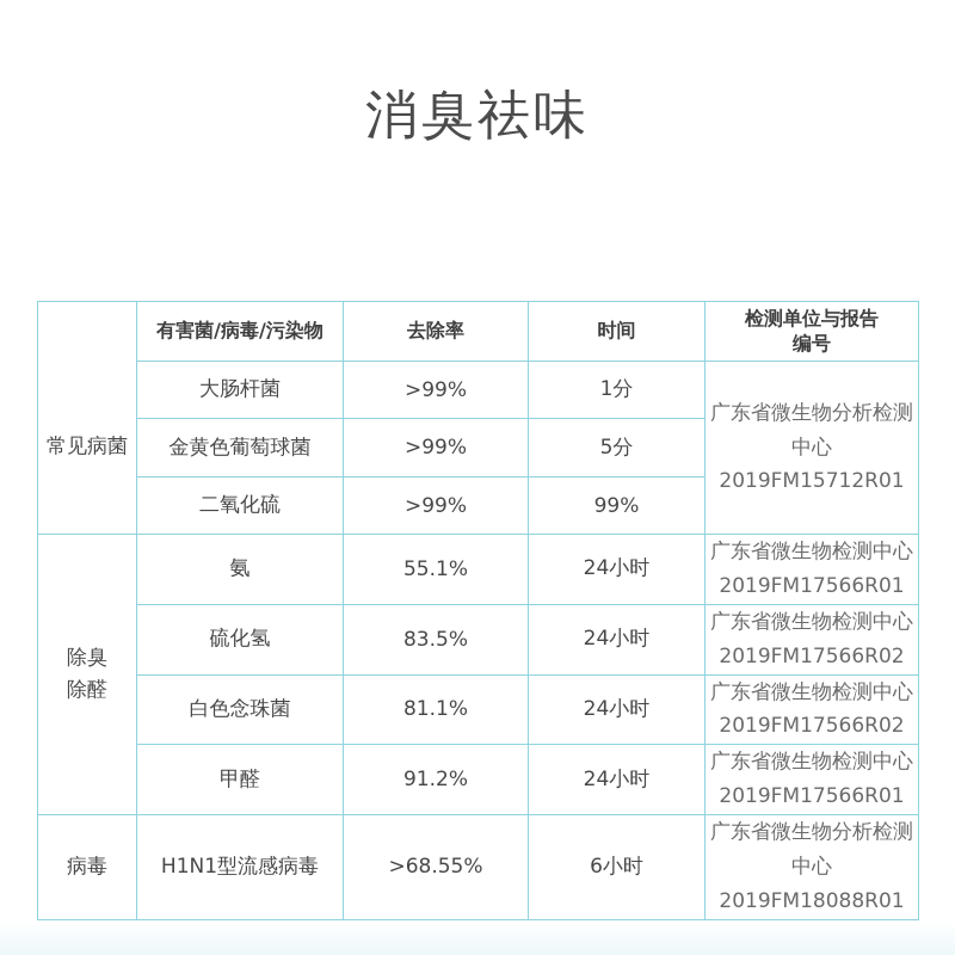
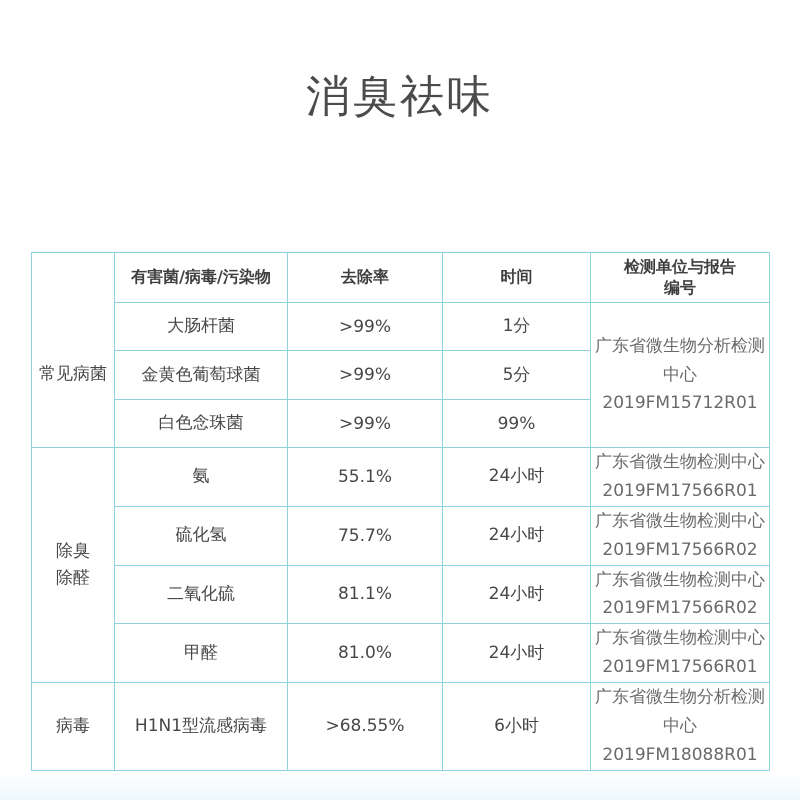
  消臭祛味
  	有害菌/病毒/污染物	去除率	时间	检测单位与报告 编号
  常见病菌	大肠杆菌	>99%	1分	广东省微生物分析检测中心 2019FM15712R01
  金黄色葡萄球菌	>99%	5分
- 二氧化硫	>99%	99%
+ 白色念珠菌	>99%	99%
  除臭 除醛	氨	55.1%	24小时	广东省微生物检测中心 2019FM17566R01
- 硫化氢	83.5%	24小时	广东省微生物检测中心 2019FM17566R02
+ 硫化氢	75.7%	24小时	广东省微生物检测中心 2019FM17566R02
- 白色念珠菌	81.1%	24小时	广东省微生物检测中心 2019FM17566R02
+ 二氧化硫	81.1%	24小时	广东省微生物检测中心 2019FM17566R02
- 甲醛	91.2%	24小时	广东省微生物检测中心 2019FM17566R01
+ 甲醛	81.0%	24小时	广东省微生物检测中心 2019FM17566R01
  病毒	H1N1型流感病毒	>68.55%	6小时	广东省微生物分析检测中心 2019FM18088R01
